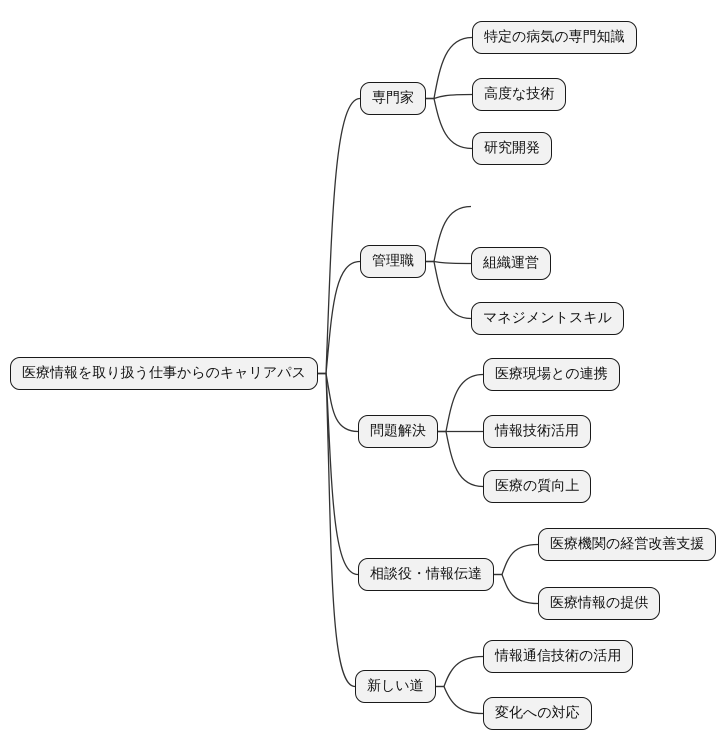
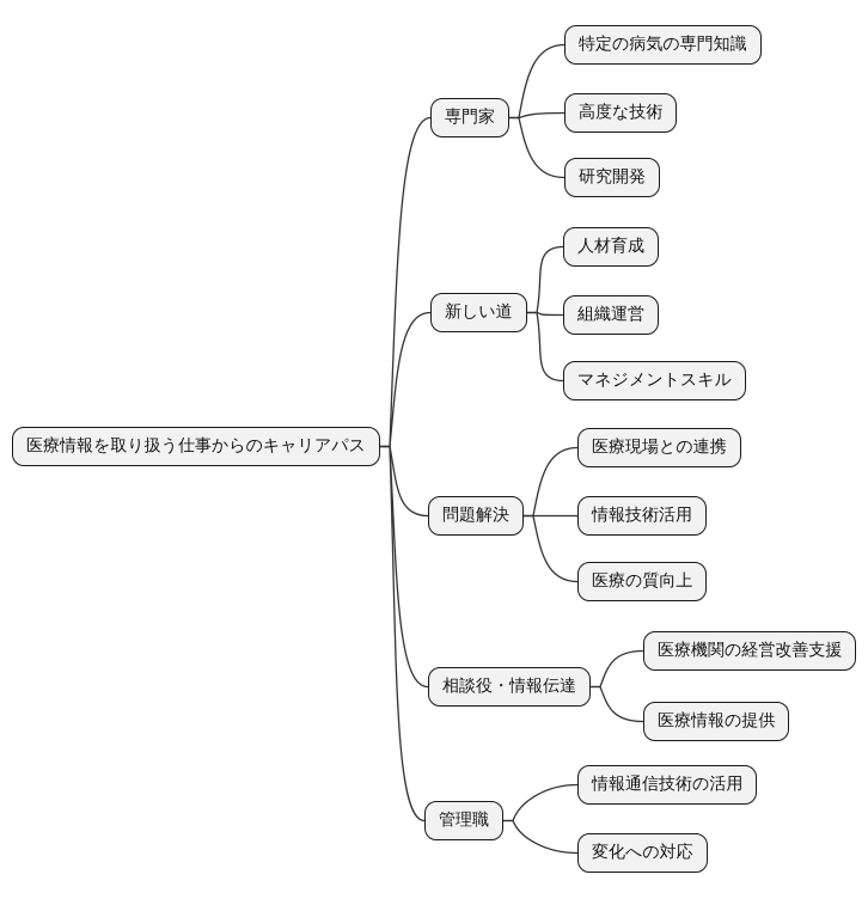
  医療情報を取り扱う仕事からのキャリアパス
  専門家
- 管理職
+ 新しい道
  問題解決
  相談役・情報伝達
- 新しい道
+ 管理職
  特定の病気の専門知識
  高度な技術
  研究開発
+ 人材育成
  組織運営
  マネジメントスキル
  医療現場との連携
  情報技術活用
  医療の質向上
  医療機関の経営改善支援
  医療情報の提供
  情報通信技術の活用
  変化への対応
